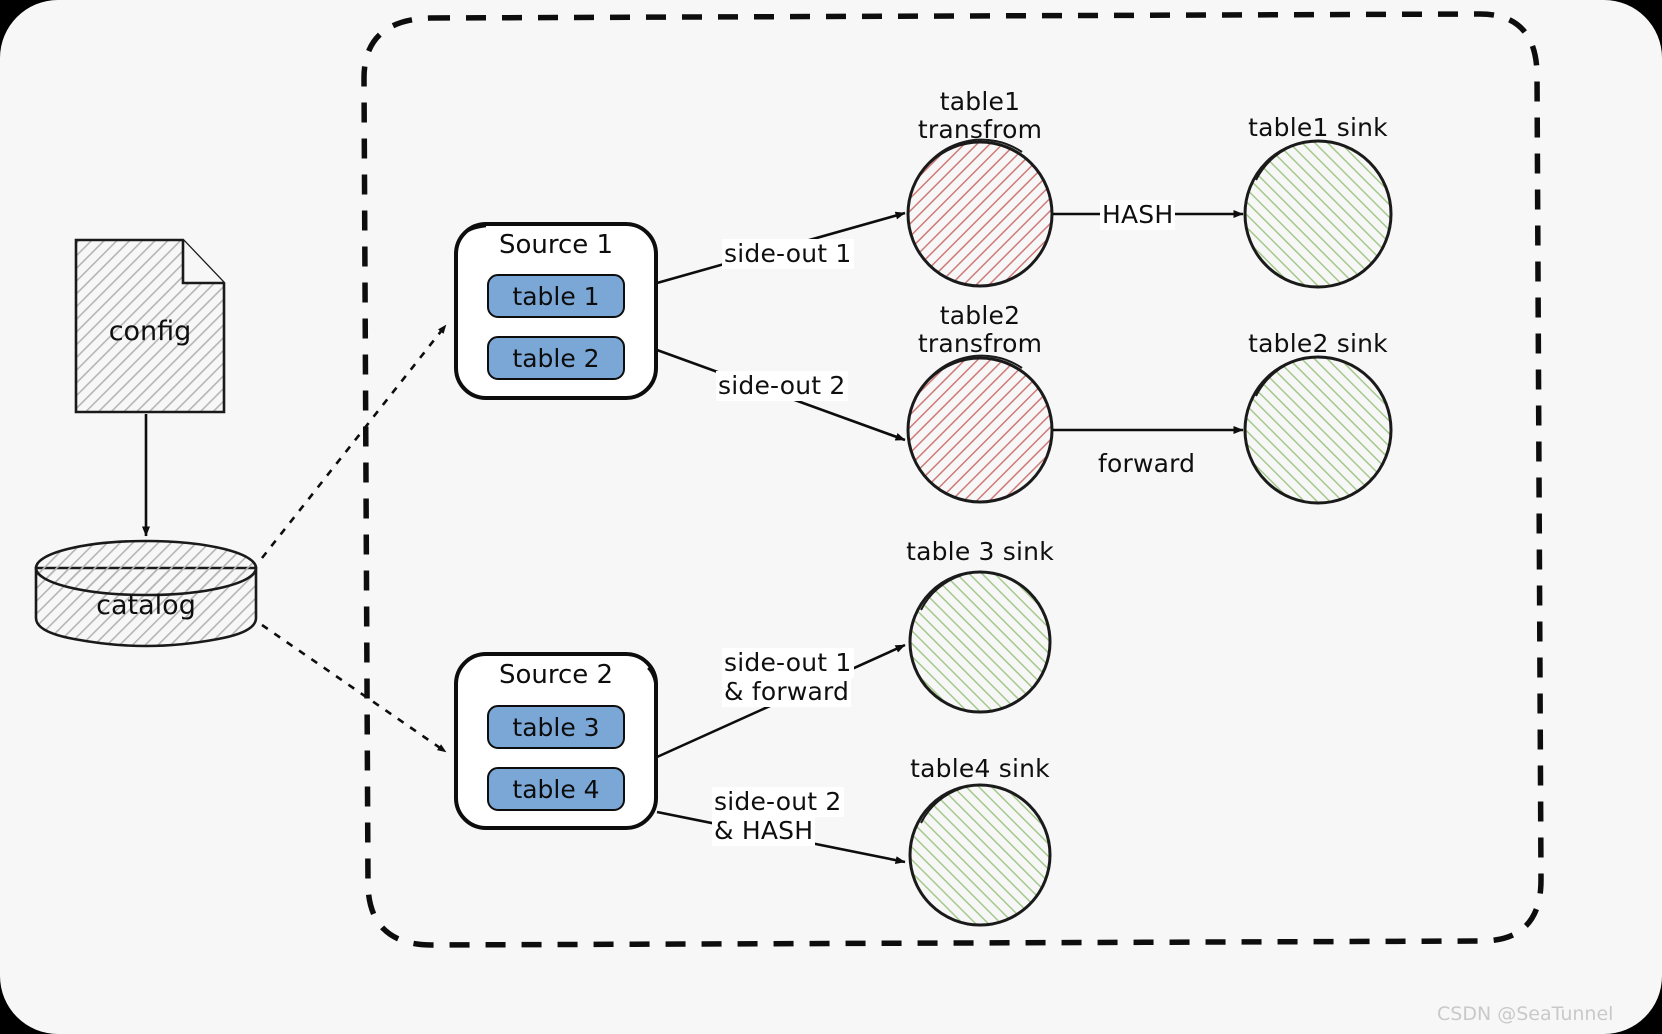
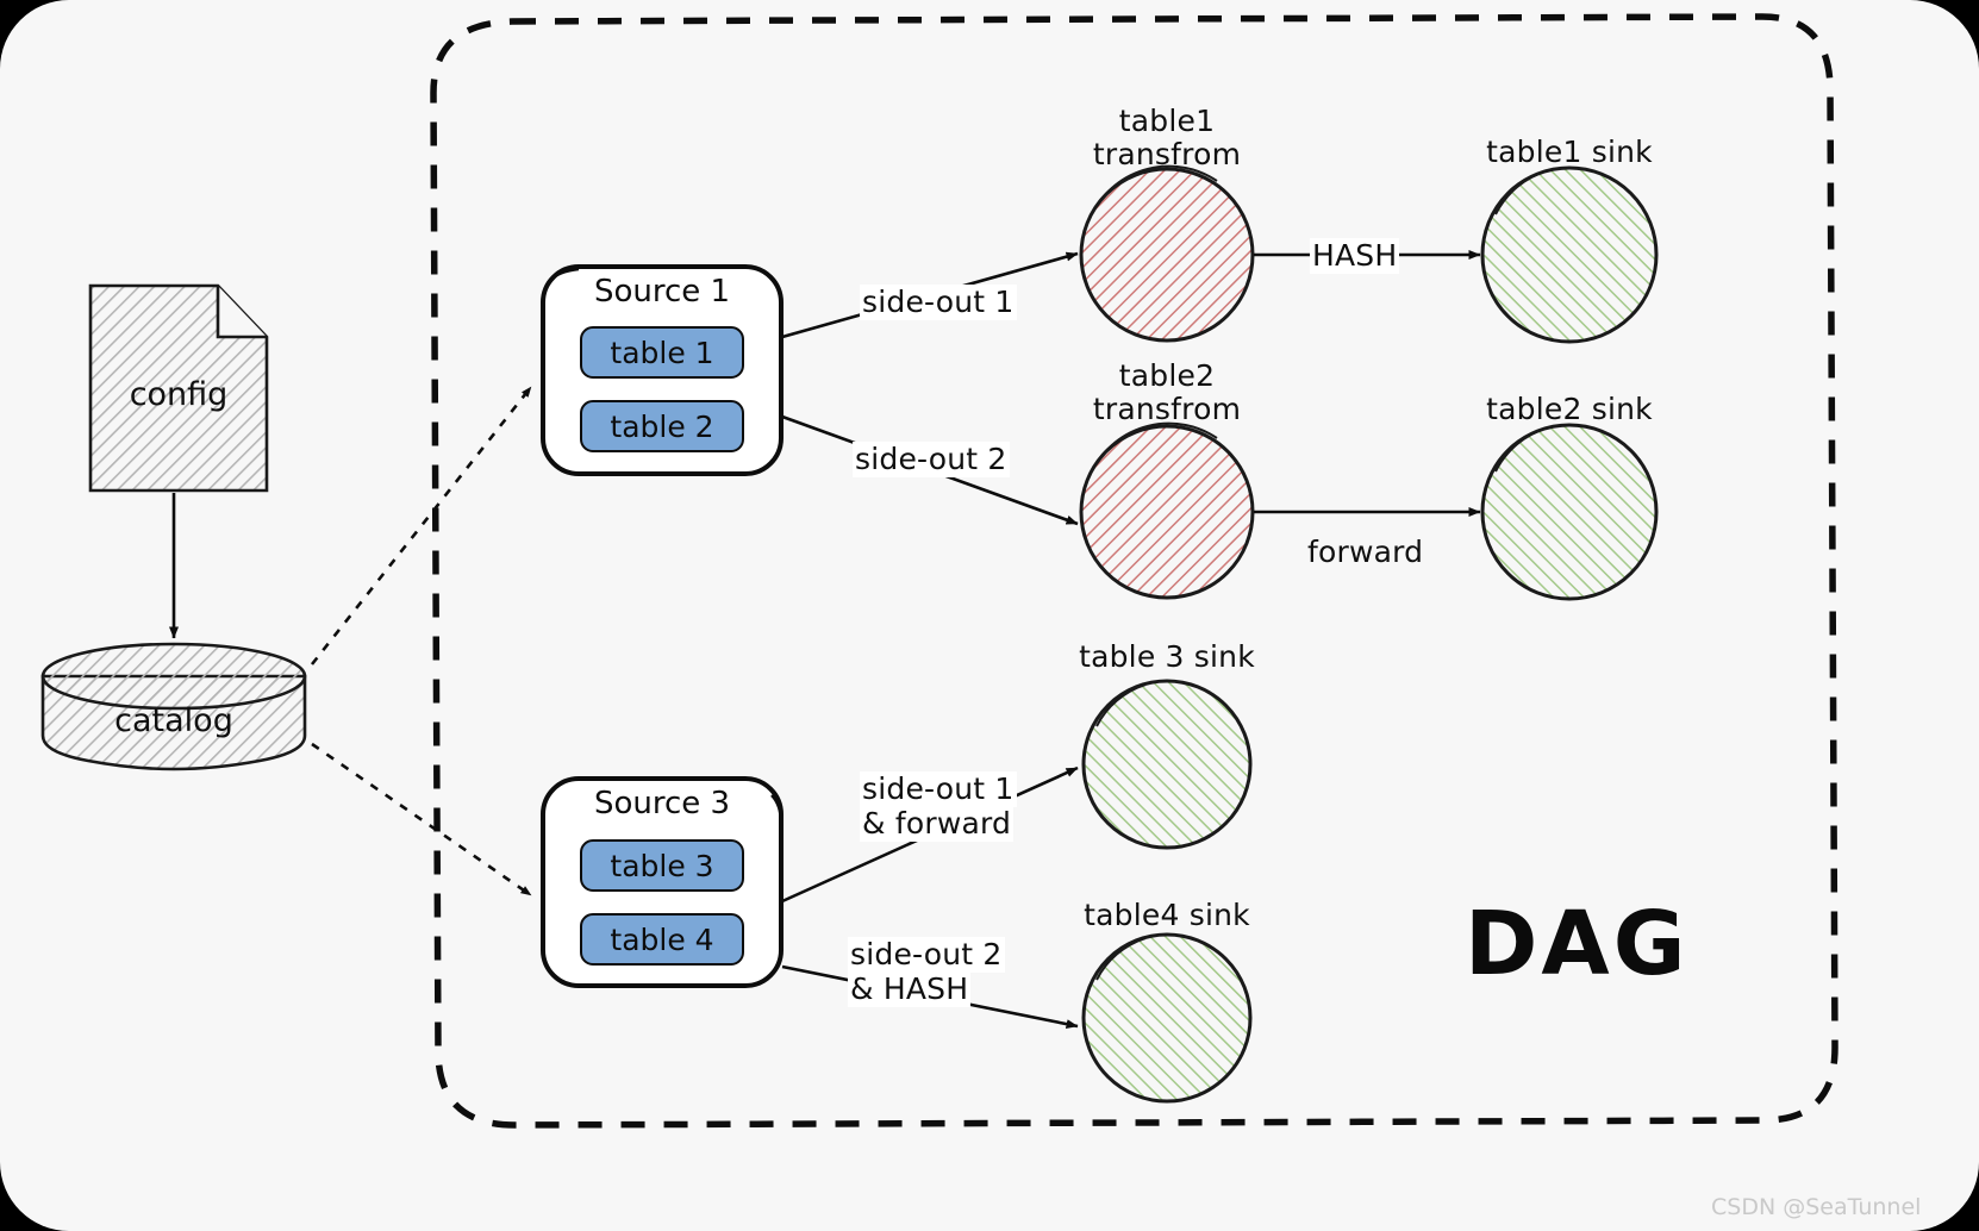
  config
  catalog
  Source 1
  table 1
  table 2
- Source 2
+ Source 3
  table 3
  table 4
  table1
  transfrom
  table2
  transfrom
  table1 sink
  table2 sink
  table 3 sink
  table4 sink
  side-out 1
  side-out 2
  HASH
  forward
  side-out 1
  & forward
  side-out 2
  & HASH
+ DAG
  CSDN @SeaTunnel
